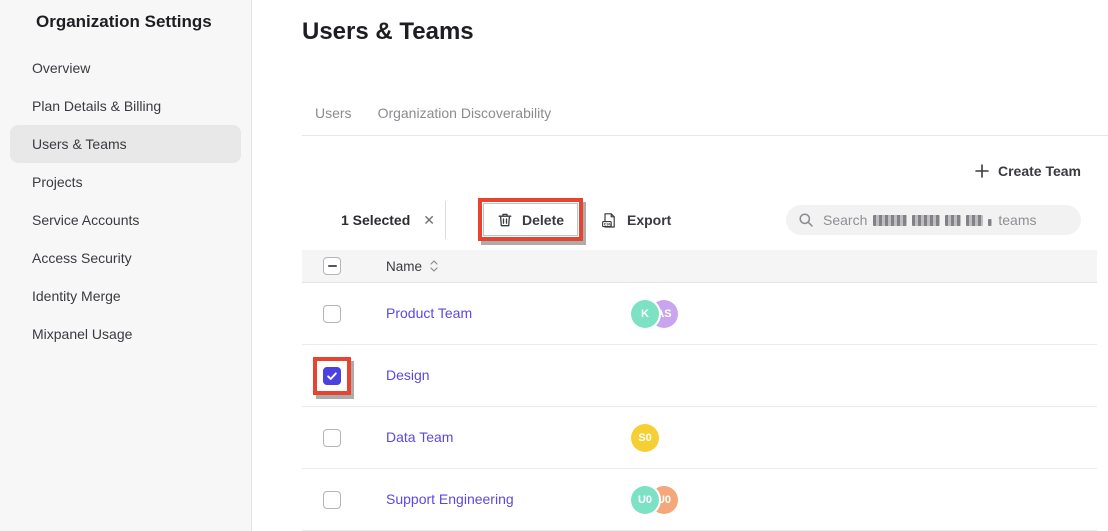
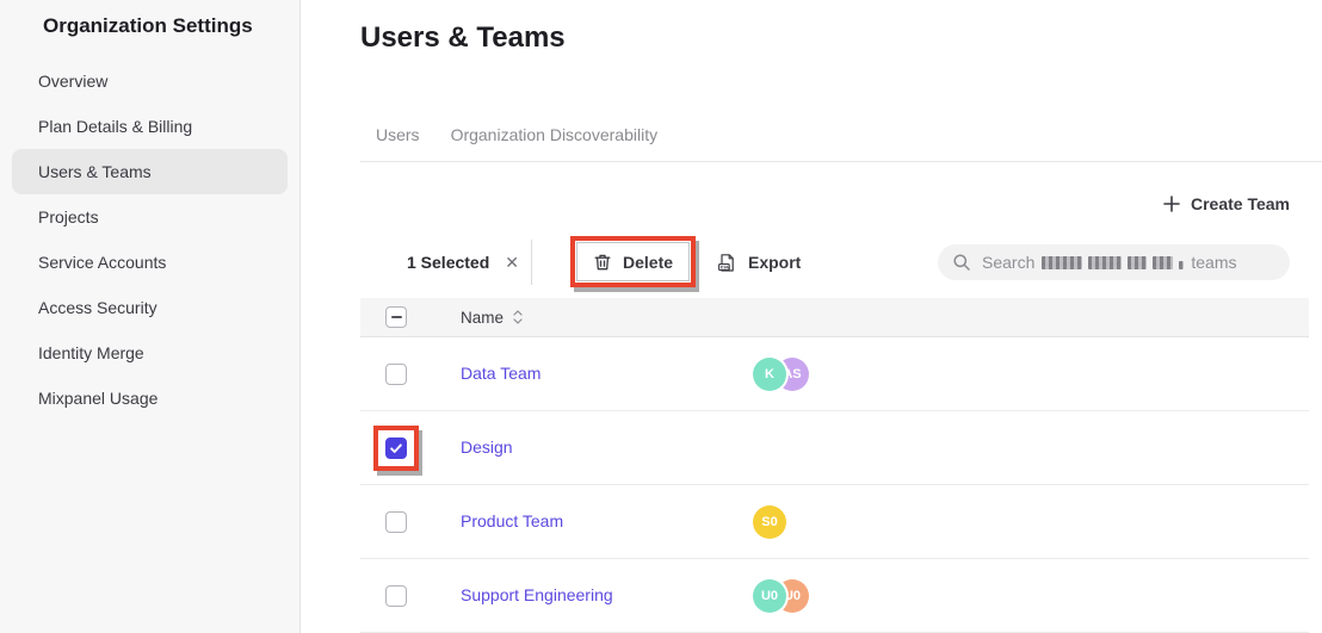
  Organization Settings
  Overview
  Plan Details & Billing
  Users & Teams
  Projects
  Service Accounts
  Access Security
  Identity Merge
  Mixpanel Usage
  Users & Teams
  Users
  Organization Discoverability
  Create Team
  1 Selected
  ✕
  Delete
  Export
  Search
  teams
  Name
- Product Team
+ Data Team
  K
  AS
  Design
- Data Team
+ Product Team
  S0
  Support Engineering
  U0
  U0
